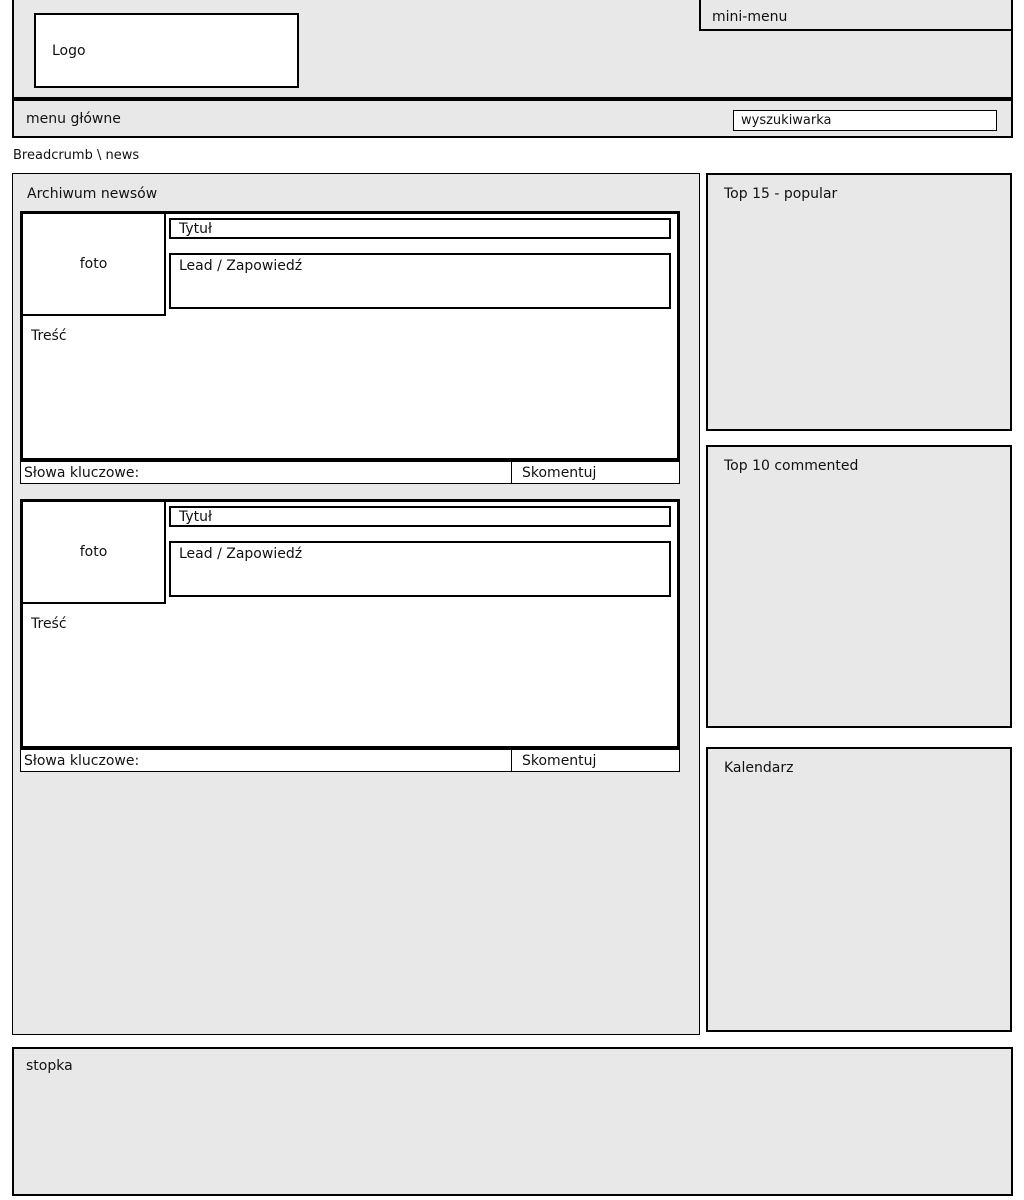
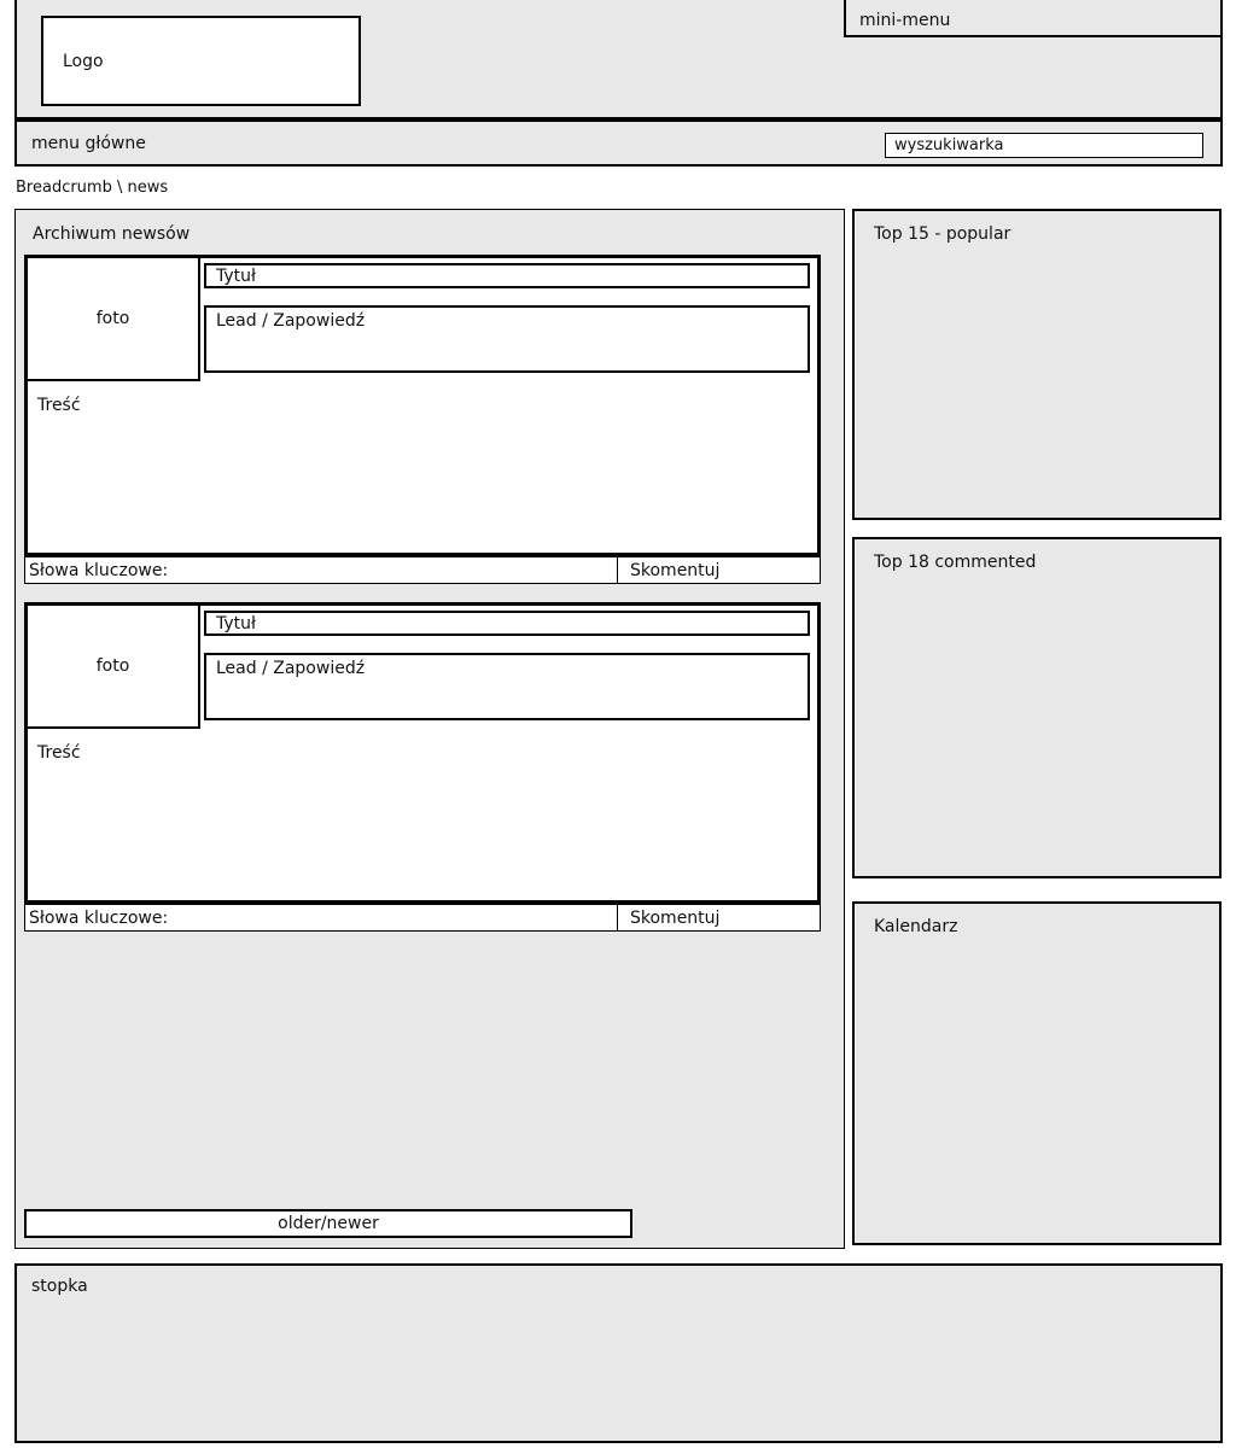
  Logo
  mini-menu
  menu główne
  wyszukiwarka
  Breadcrumb \ news
  Archiwum newsów
  foto
  Tytuł
  Lead / Zapowiedź
  Treść
  Słowa kluczowe:
  Skomentuj
  foto
  Tytuł
  Lead / Zapowiedź
  Treść
  Słowa kluczowe:
  Skomentuj
+ older/newer
  Top 15 - popular
- Top 10 commented
+ Top 18 commented
  Kalendarz
  stopka
